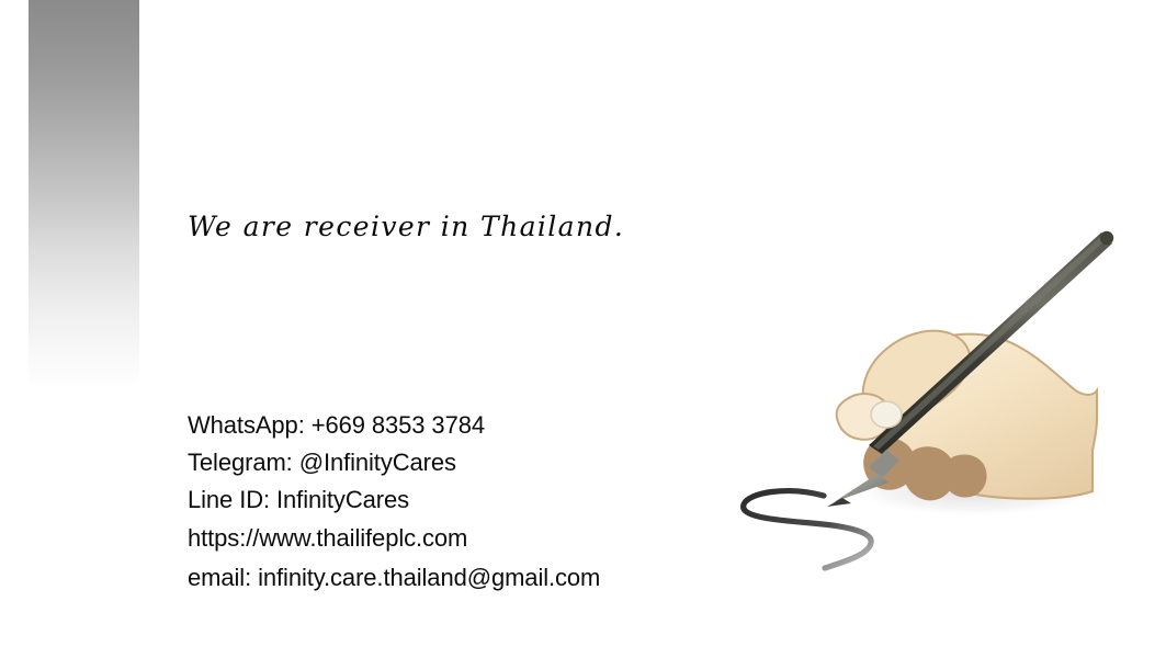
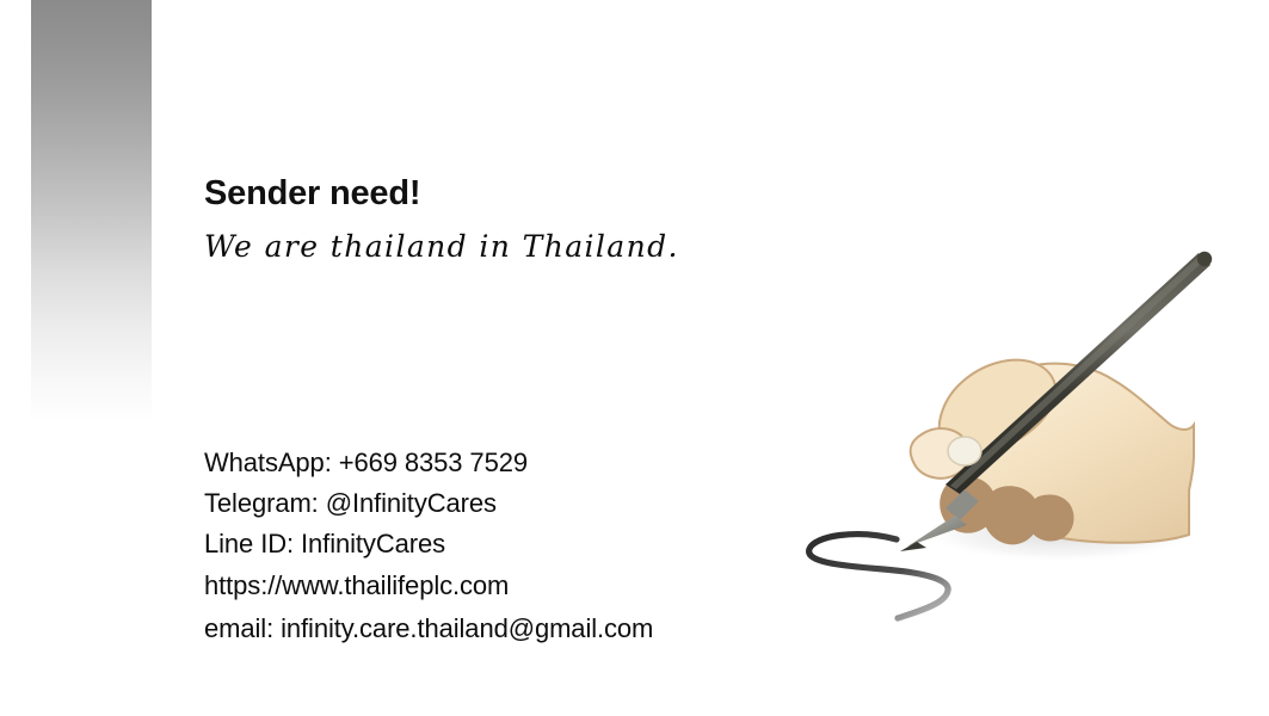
+ Sender need!
- We are receiver in Thailand.
+ We are thailand in Thailand.
- WhatsApp: +669 8353 3784
+ WhatsApp: +669 8353 7529
  Telegram: @InfinityCares
  Line ID: InfinityCares
  https://www.thailifeplc.com
  email: infinity.care.thailand@gmail.com
